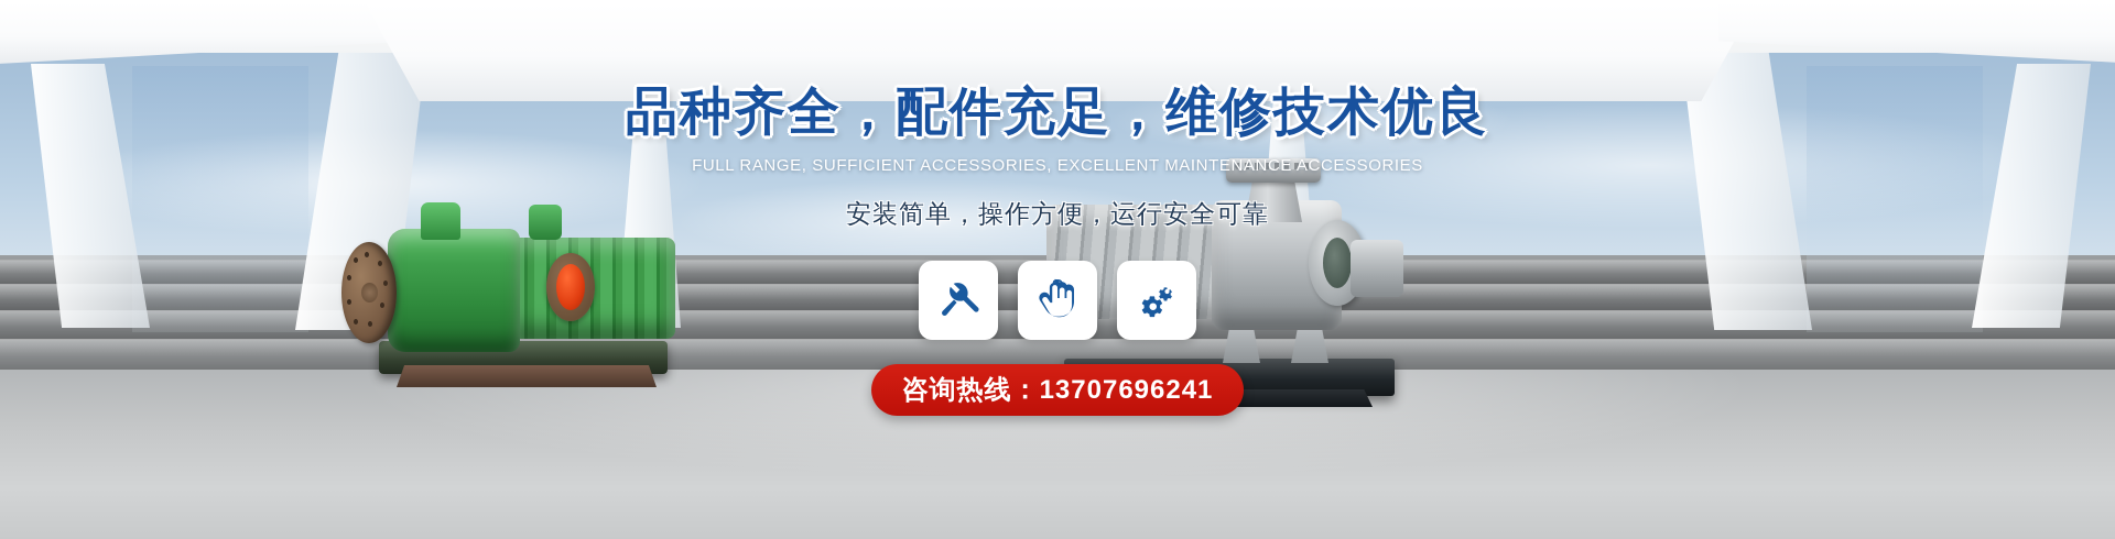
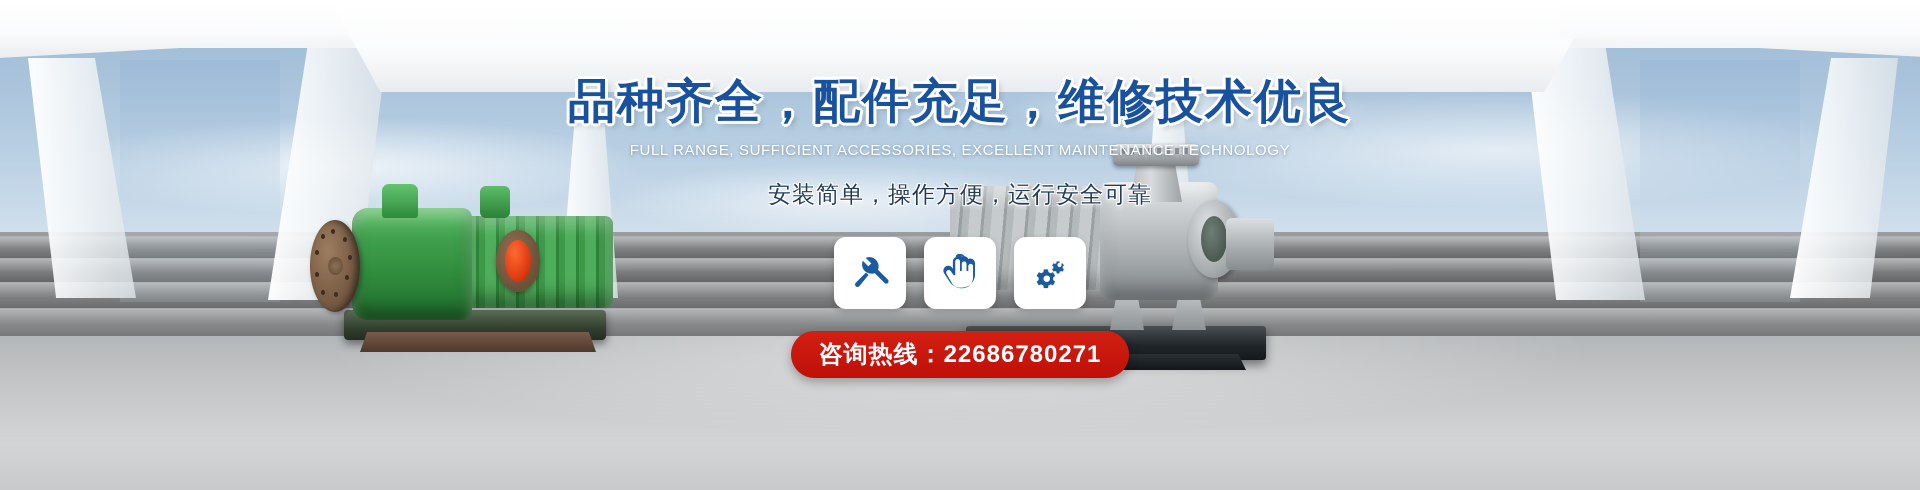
  品种齐全，配件充足，维修技术优良
- FULL RANGE, SUFFICIENT ACCESSORIES, EXCELLENT MAINTENANCE ACCESSORIES
+ FULL RANGE, SUFFICIENT ACCESSORIES, EXCELLENT MAINTENANCE TECHNOLOGY
  安装简单，操作方便，运行安全可靠
- 咨询热线：13707696241
+ 咨询热线：22686780271
